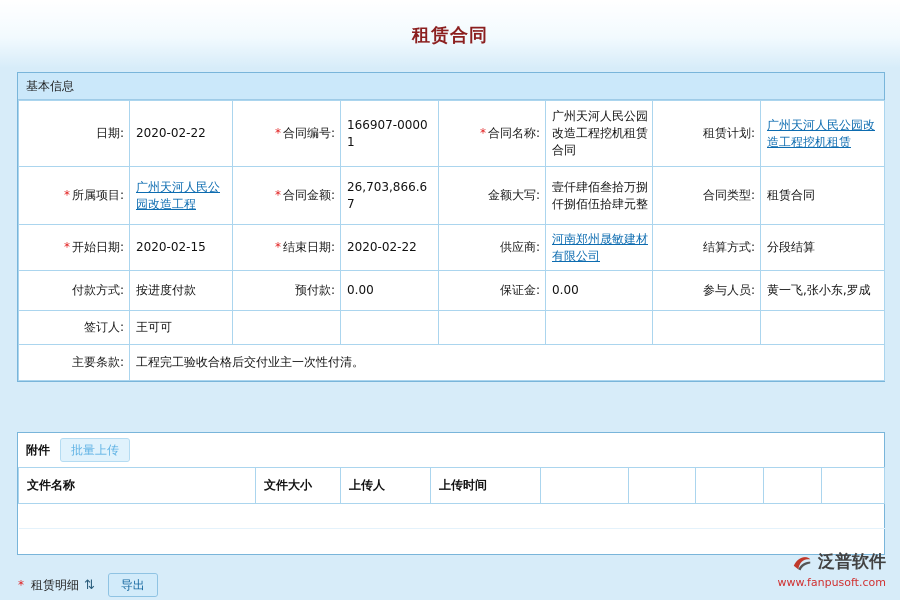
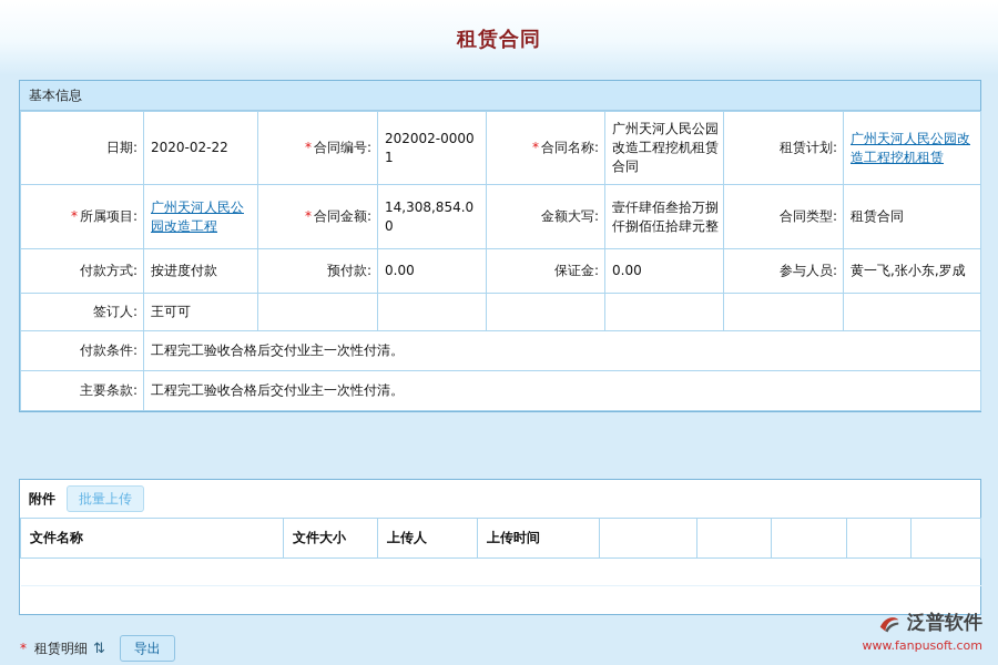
  租赁合同
  基本信息
- 日期:	2020-02-22	* 合同编号:	166907-00001	* 合同名称:	广州天河人民公园改造工程挖机租赁合同	租赁计划:	广州天河人民公园改造工程挖机租赁
+ 日期:	2020-02-22	* 合同编号:	202002-00001	* 合同名称:	广州天河人民公园改造工程挖机租赁合同	租赁计划:	广州天河人民公园改造工程挖机租赁
- * 所属项目:	广州天河人民公园改造工程	* 合同金额:	26,703,866.67	金额大写:	壹仟肆佰叁拾万捌仟捌佰伍拾肆元整	合同类型:	租赁合同
+ * 所属项目:	广州天河人民公园改造工程	* 合同金额:	14,308,854.00	金额大写:	壹仟肆佰叁拾万捌仟捌佰伍拾肆元整	合同类型:	租赁合同
- * 开始日期:	2020-02-15	* 结束日期:	2020-02-22	供应商:	河南郑州晟敏建材有限公司	结算方式:	分段结算
  付款方式:	按进度付款	预付款:	0.00	保证金:	0.00	参与人员:	黄一飞,张小东,罗成
  签订人:	王可可
+ 付款条件:	工程完工验收合格后交付业主一次性付清。
  主要条款:	工程完工验收合格后交付业主一次性付清。
  附件
  批量上传
  文件名称	文件大小	上传人	上传时间
  *
  租赁明细
  ⇅
  导出
  泛普软件
  www.fanpusoft.com
